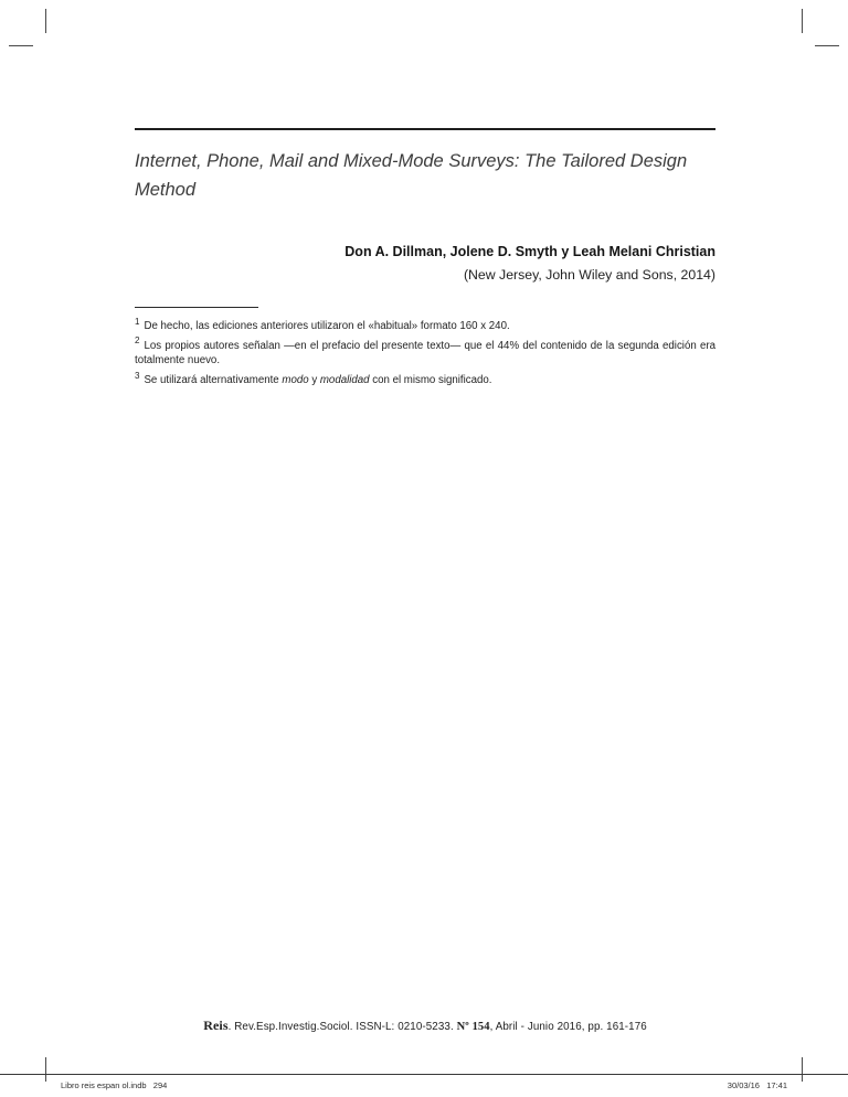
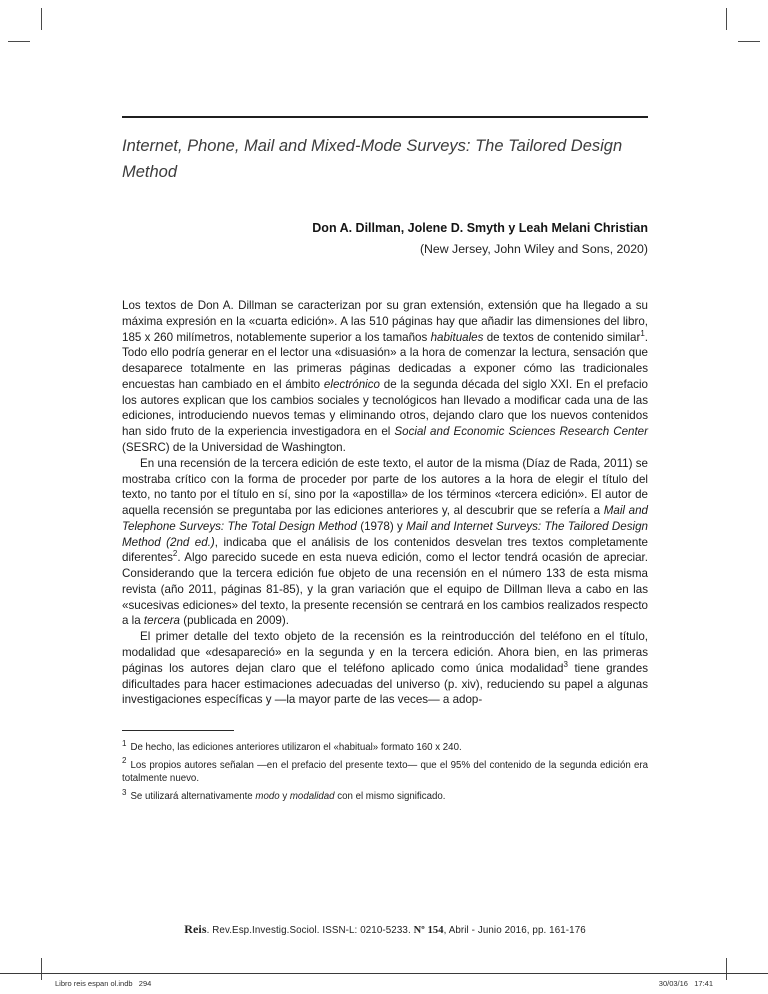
  Internet, Phone, Mail and Mixed-Mode Surveys: The Tailored Design Method
  Don A. Dillman, Jolene D. Smyth y Leah Melani Christian
- (New Jersey, John Wiley and Sons, 2014)
+ (New Jersey, John Wiley and Sons, 2020)
+ Los textos de Don A. Dillman se caracterizan por su gran extensión, extensión que ha llegado a su máxima expresión en la «cuarta edición». A las 510 páginas hay que añadir las dimensiones del libro, 185 x 260 milímetros, notablemente superior a los tamaños habituales de textos de contenido similar1. Todo ello podría generar en el lector una «disuasión» a la hora de comenzar la lectura, sensación que desaparece totalmente en las primeras páginas dedicadas a exponer cómo las tradicionales encuestas han cambiado en el ámbito electrónico de la segunda década del siglo XXI. En el prefacio los autores explican que los cambios sociales y tecnológicos han llevado a modificar cada una de las ediciones, introduciendo nuevos temas y eliminando otros, dejando claro que los nuevos contenidos han sido fruto de la experiencia investigadora en el Social and Economic Sciences Research Center (SESRC) de la Universidad de Washington.
+ En una recensión de la tercera edición de este texto, el autor de la misma (Díaz de Rada, 2011) se mostraba crítico con la forma de proceder por parte de los autores a la hora de elegir el título del texto, no tanto por el título en sí, sino por la «apostilla» de los términos «tercera edición». El autor de aquella recensión se preguntaba por las ediciones anteriores y, al descubrir que se refería a Mail and Telephone Surveys: The Total Design Method (1978) y Mail and Internet Surveys: The Tailored Design Method (2nd ed.), indicaba que el análisis de los contenidos desvelan tres textos completamente diferentes2. Algo parecido sucede en esta nueva edición, como el lector tendrá ocasión de apreciar. Considerando que la tercera edición fue objeto de una recensión en el número 133 de esta misma revista (año 2011, páginas 81-85), y la gran variación que el equipo de Dillman lleva a cabo en las «sucesivas ediciones» del texto, la presente recensión se centrará en los cambios realizados respecto a la tercera (publicada en 2009).
+ El primer detalle del texto objeto de la recensión es la reintroducción del teléfono en el título, modalidad que «desapareció» en la segunda y en la tercera edición. Ahora bien, en las primeras páginas los autores dejan claro que el teléfono aplicado como única modalidad3 tiene grandes dificultades para hacer estimaciones adecuadas del universo (p. xiv), reduciendo su papel a algunas investigaciones específicas y —la mayor parte de las veces— a adop-
  1 De hecho, las ediciones anteriores utilizaron el «habitual» formato 160 x 240.
- 2 Los propios autores señalan —en el prefacio del presente texto— que el 44% del contenido de la segunda edición era totalmente nuevo.
+ 2 Los propios autores señalan —en el prefacio del presente texto— que el 95% del contenido de la segunda edición era totalmente nuevo.
  3 Se utilizará alternativamente modo y modalidad con el mismo significado.
  Reis. Rev.Esp.Investig.Sociol. ISSN-L: 0210-5233. Nº 154, Abril - Junio 2016, pp. 161-176
  Libro reis espan ol.indb 294
  30/03/16 17:41
